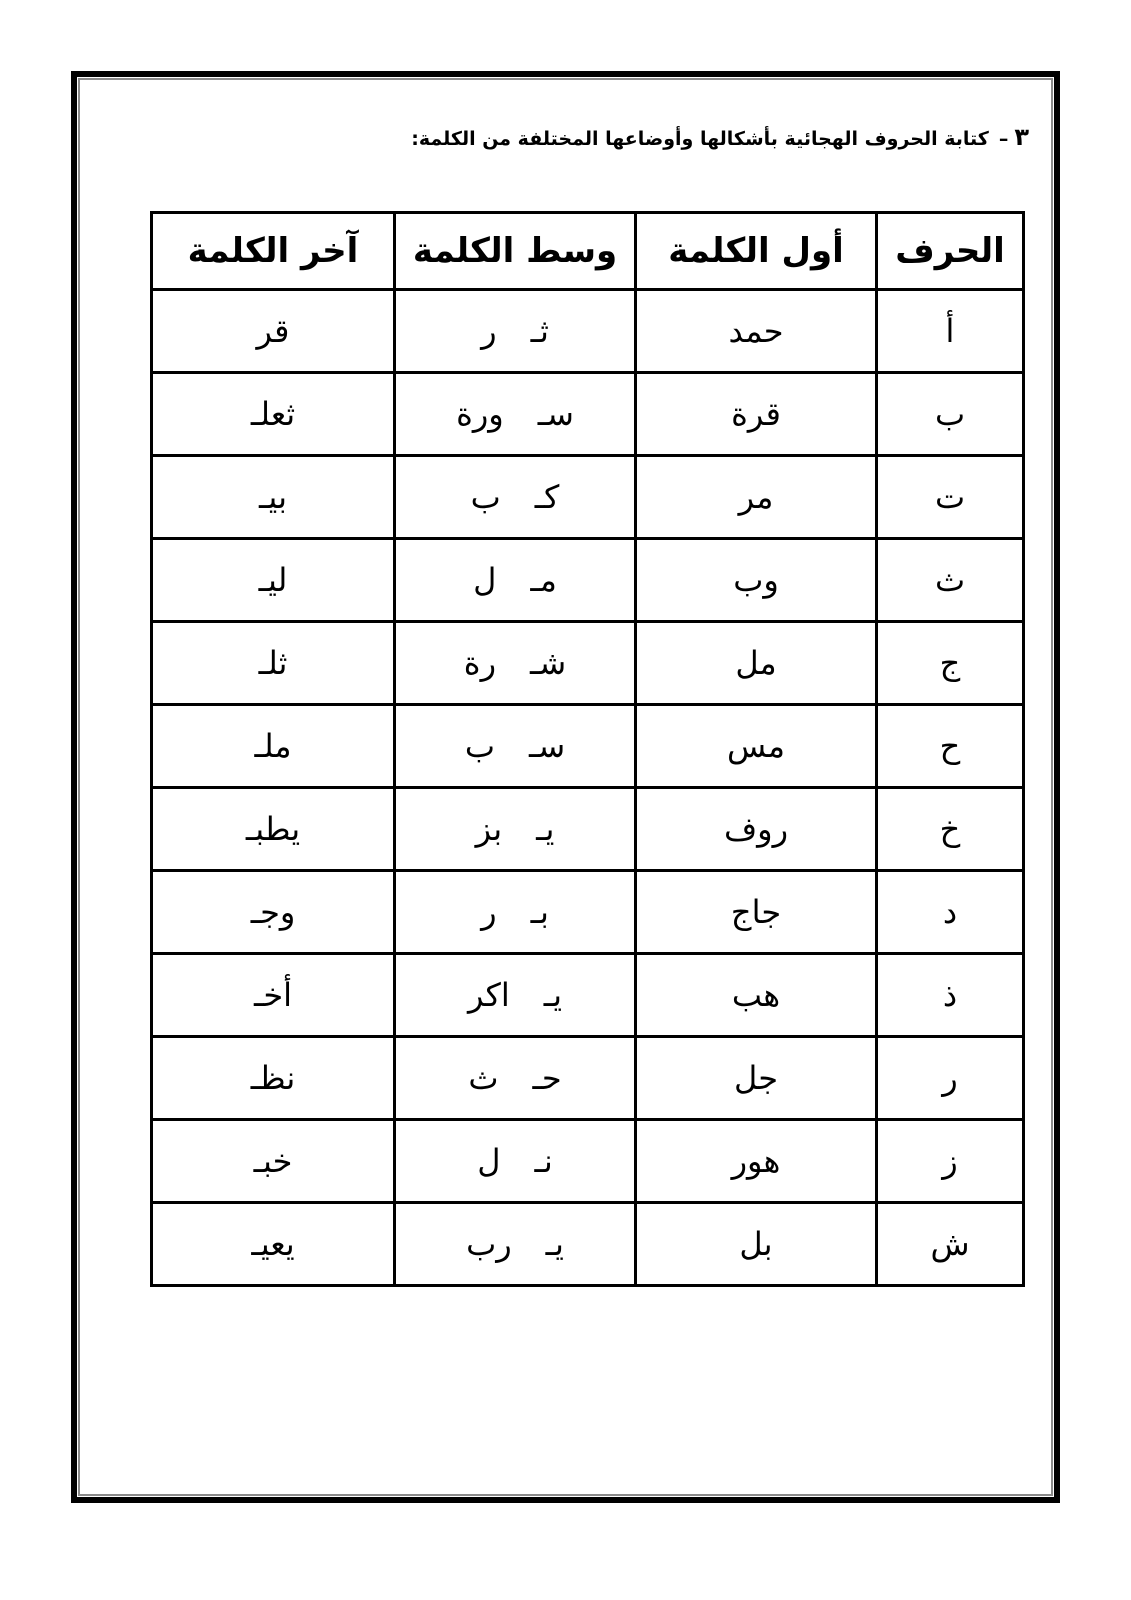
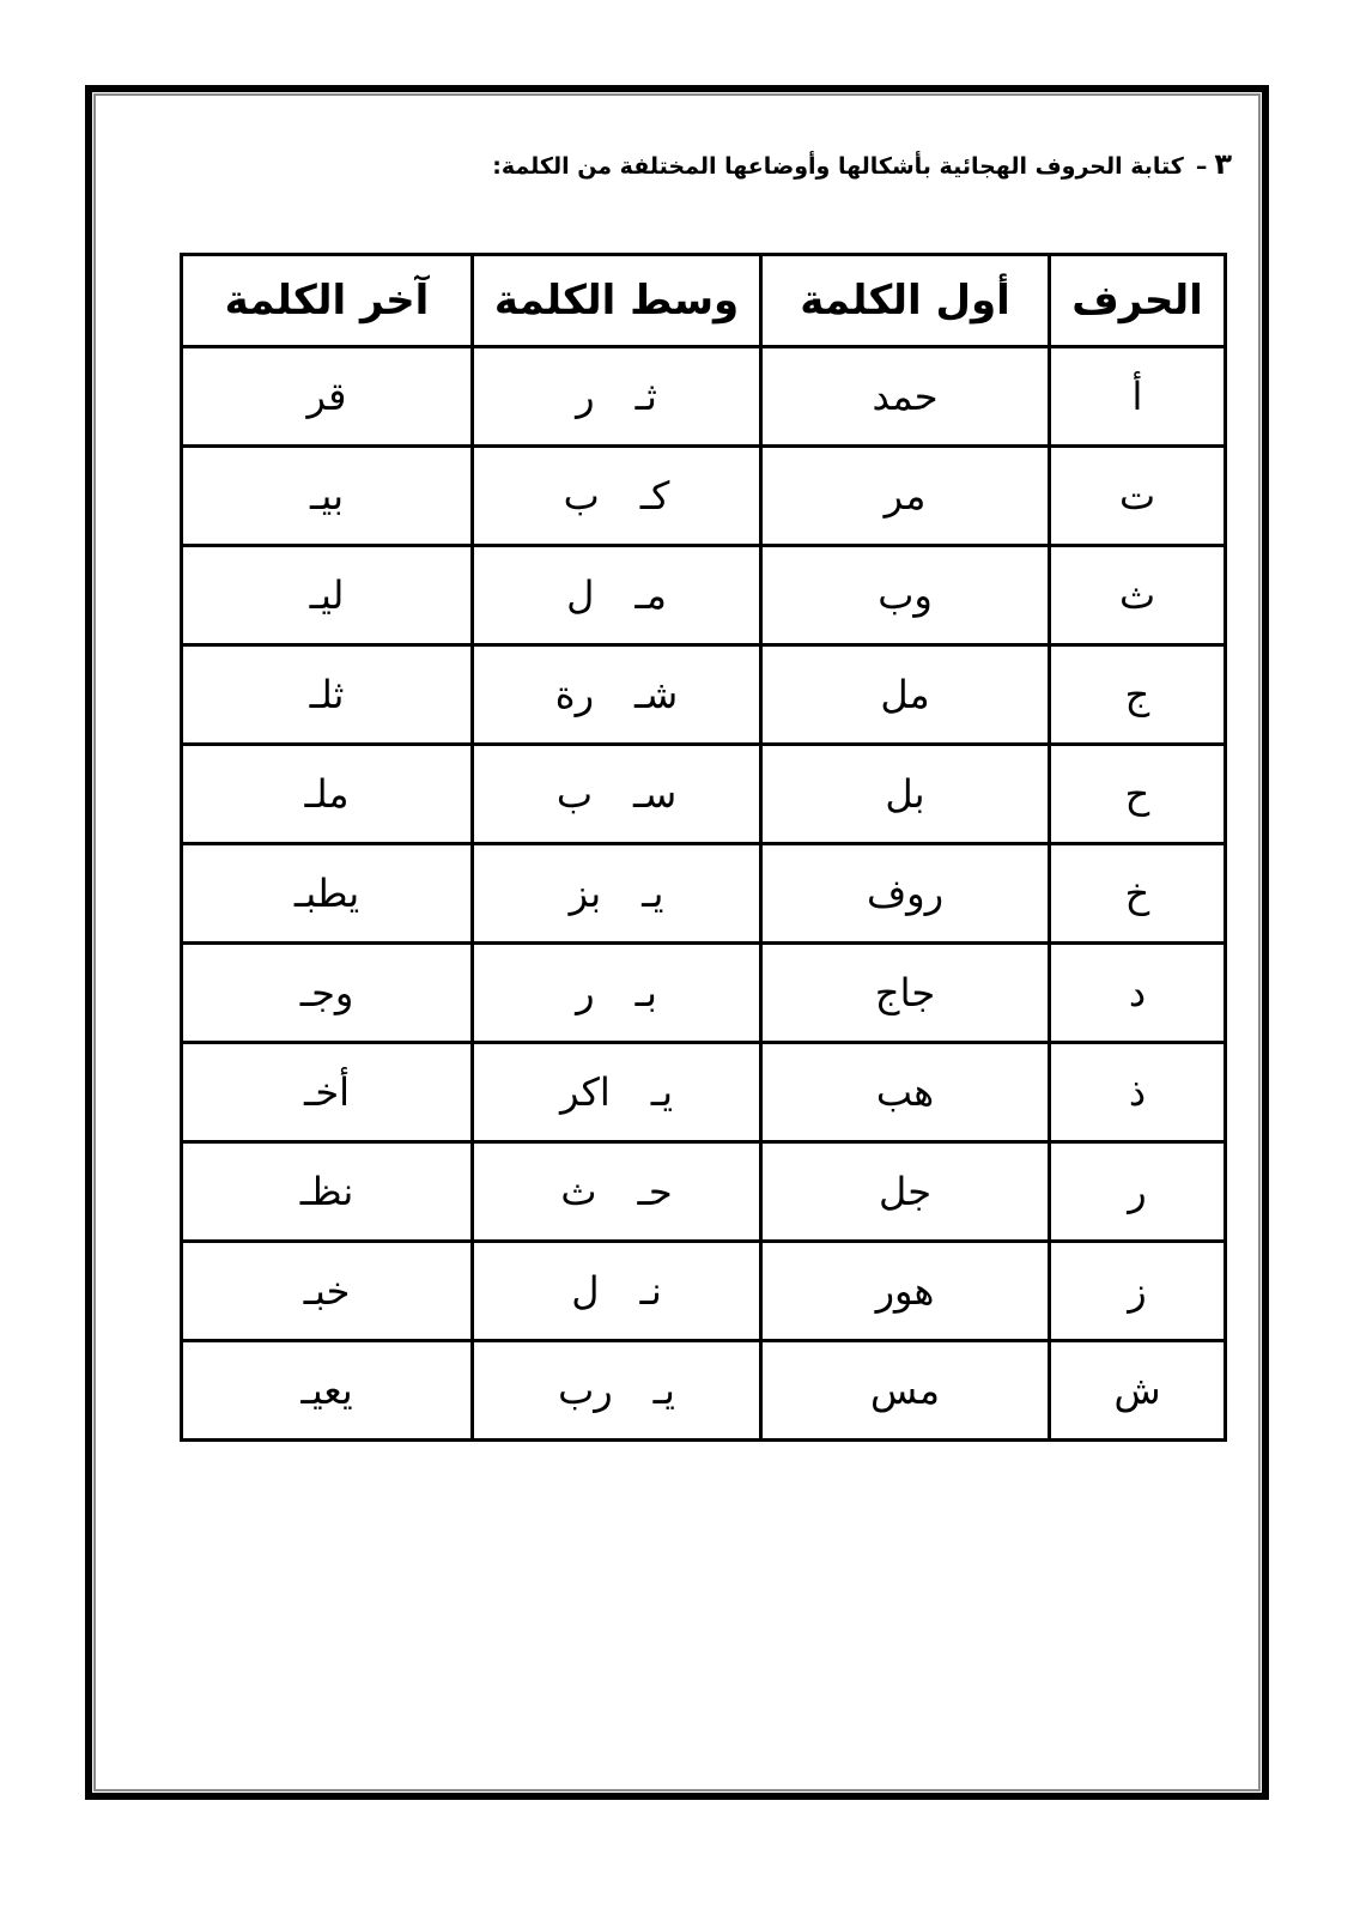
  ٣–كتابة الحروف الهجائية بأشكالها وأوضاعها المختلفة من الكلمة:
  الحرف	أول الكلمة	وسط الكلمة	آخر الكلمة
  أ	حمد	ثـر	قر
- ب	قرة	سـورة	ثعلـ
  ت	مر	كـب	بيـ
  ث	وب	مـل	ليـ
  ج	مل	شـرة	ثلـ
- ح	مس	سـب	ملـ
+ ح	بل	سـب	ملـ
  خ	روف	يـبز	يطبـ
  د	جاج	بـر	وجـ
  ذ	هب	يـاكر	أخـ
  ر	جل	حـث	نظـ
  ز	هور	نـل	خبـ
- ش	بل	يـرب	يعيـ
+ ش	مس	يـرب	يعيـ
